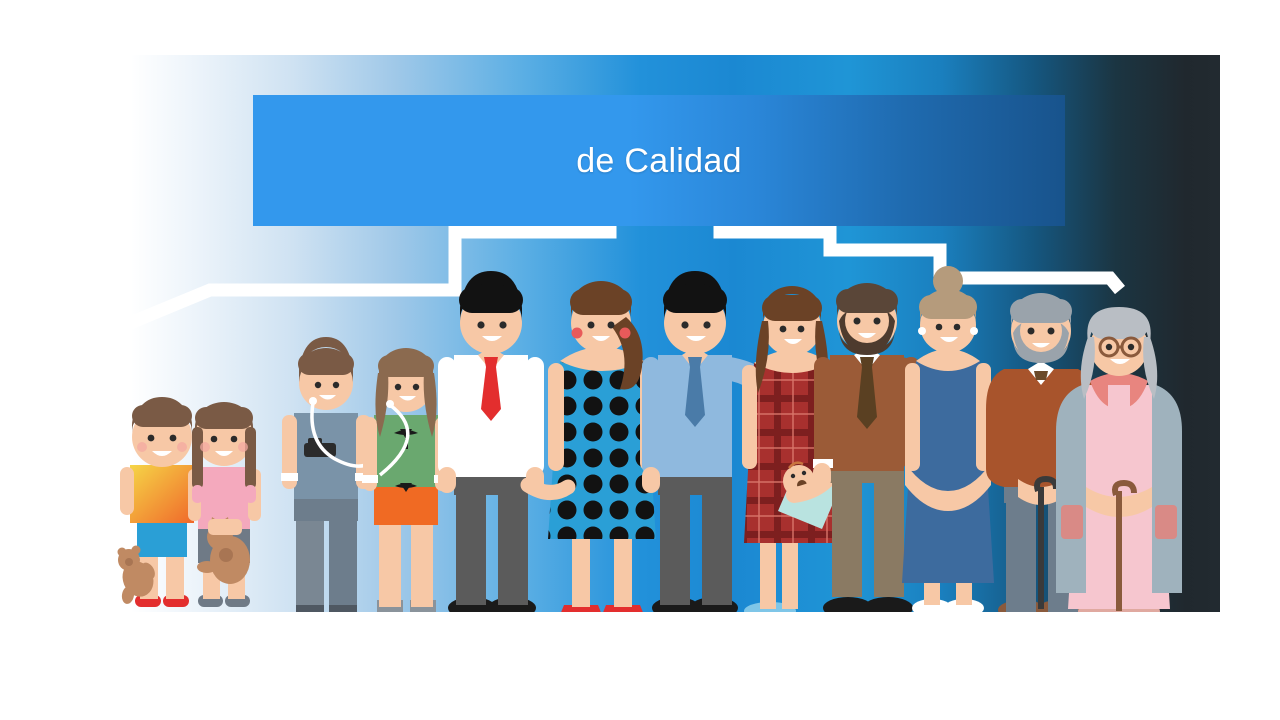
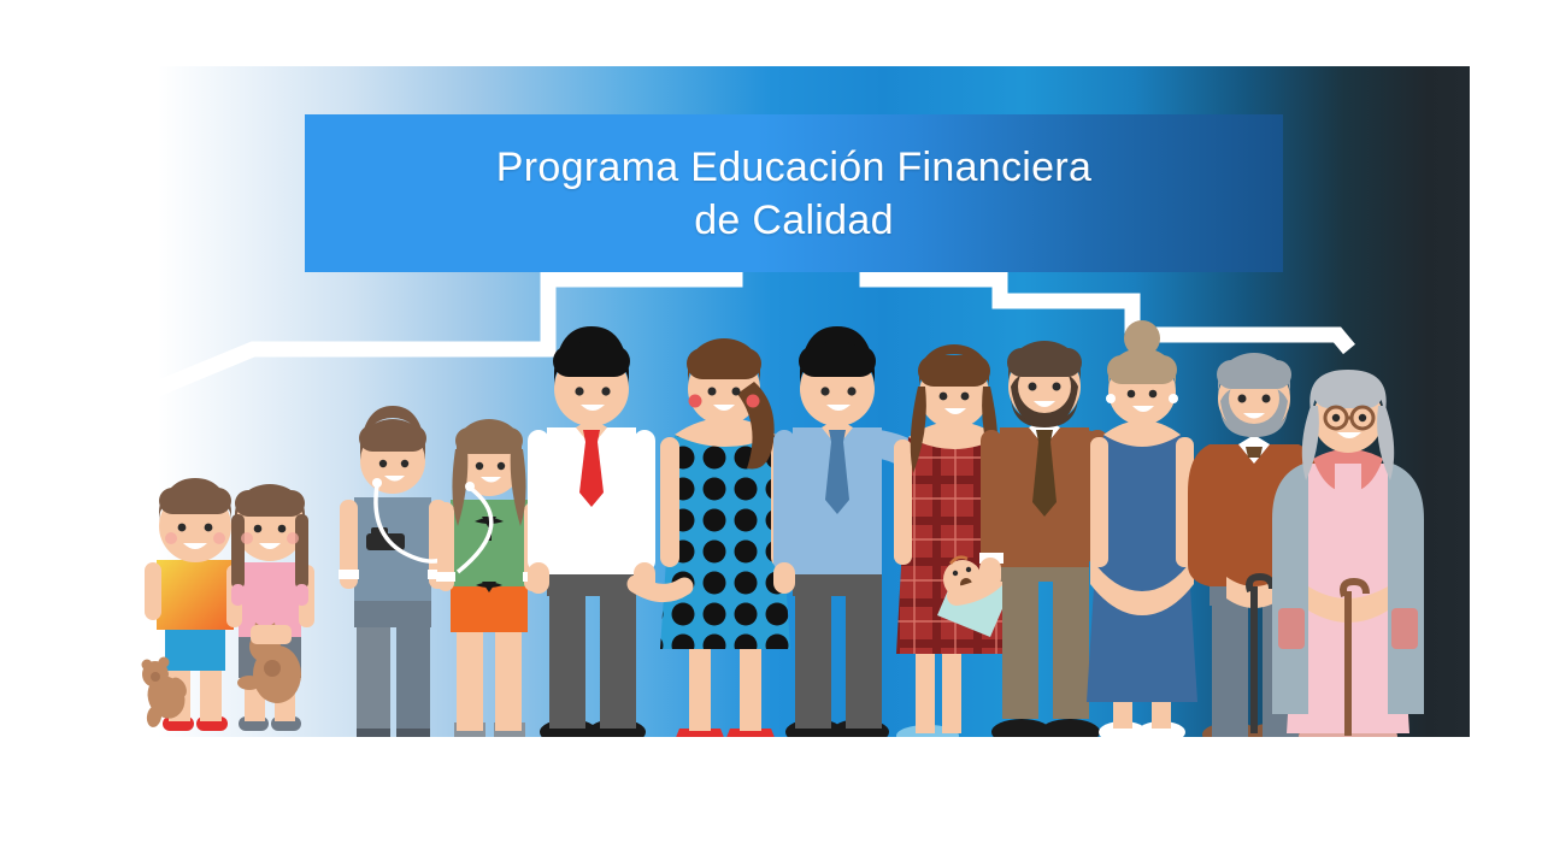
+ Programa Educación Financiera
  de Calidad
